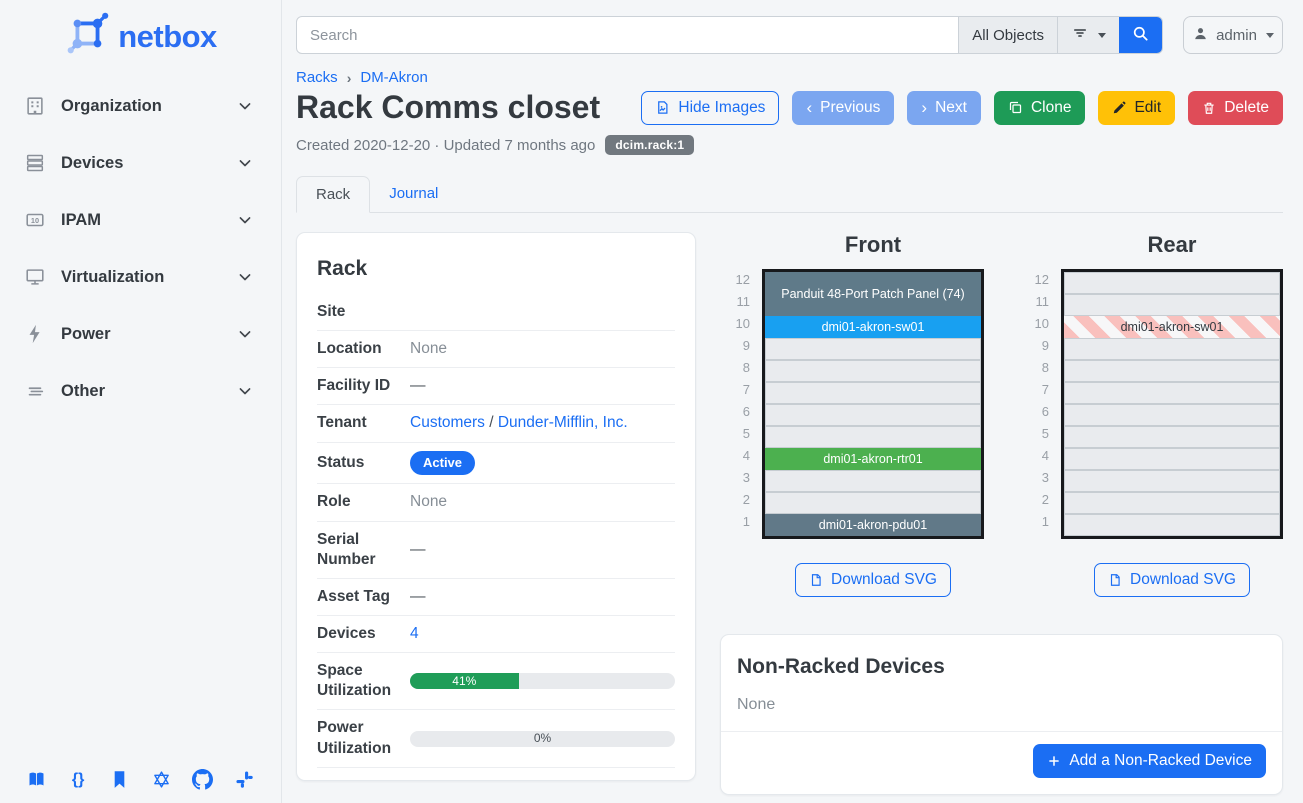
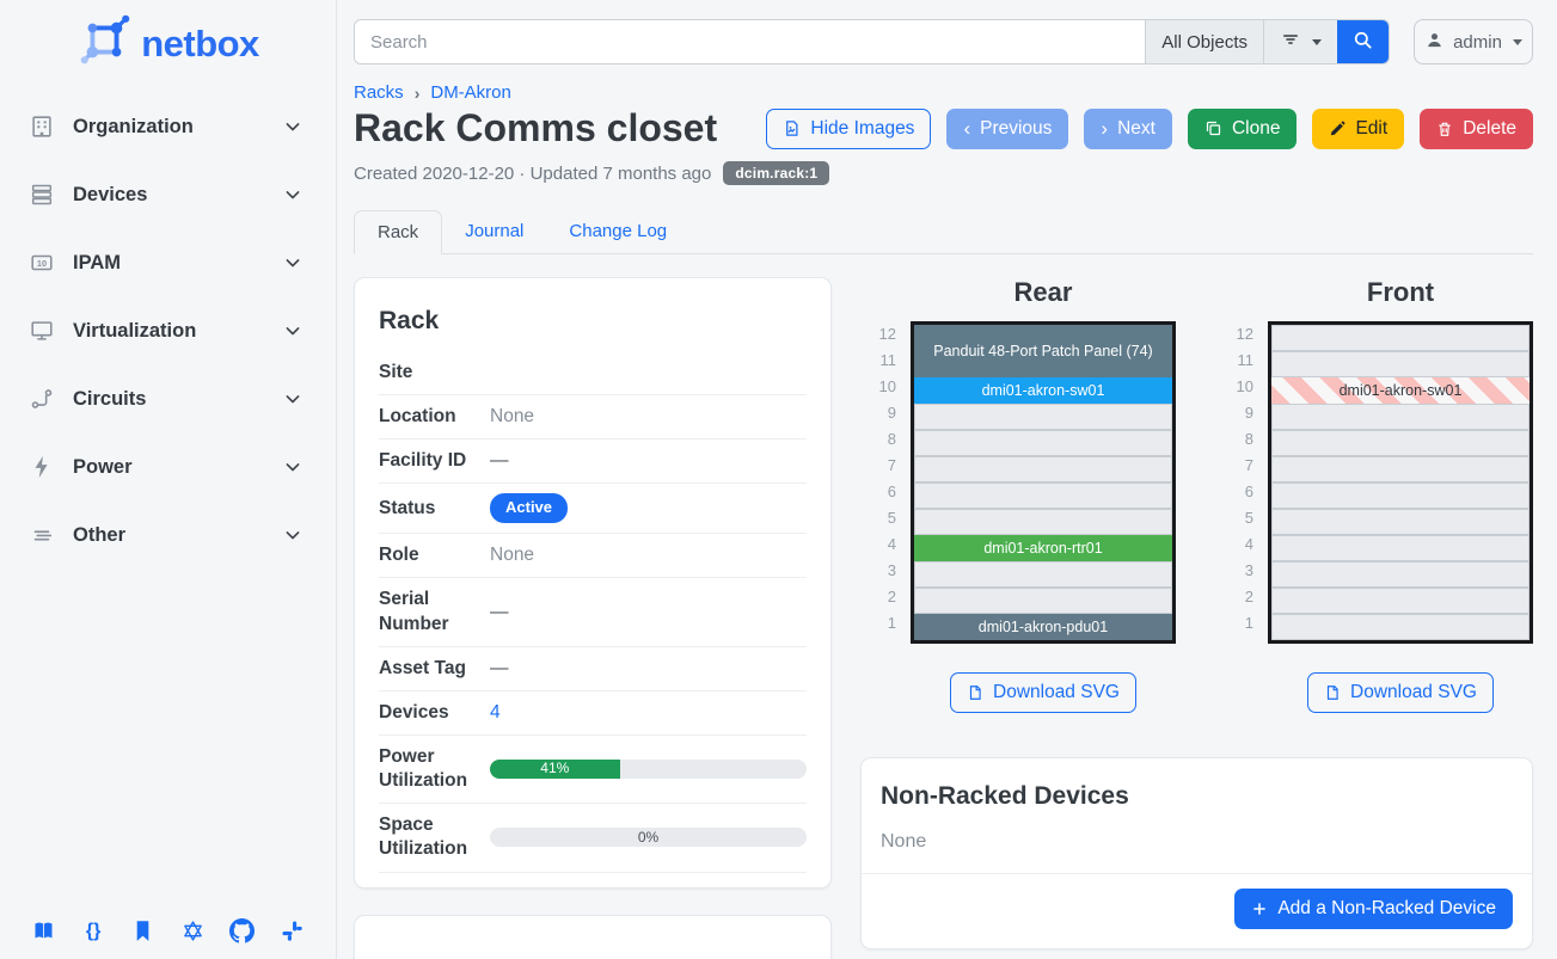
  netbox
  Organization
  Devices
  10
  IPAM
  Virtualization
+ Circuits
  Power
  Other
  {}
  Search
  All Objects
  admin
  Racks
  ›
  DM-Akron
  Rack Comms closet
  Hide Images
  ‹
  Previous
  ›
  Next
  Clone
  Edit
  Delete
  Created 2020-12-20 · Updated 7 months ago
  dcim.rack:1
  Rack
  Journal
+ Change Log
  Rack
  Site
  Location
  None
  Facility ID
  —
- Tenant
- Customers / Dunder-Mifflin, Inc.
  Status
  Active
  Role
  None
  Serial Number
  —
  Asset Tag
  —
  Devices
  4
- Space Utilization
+ Power Utilization
  41%
- Power Utilization
+ Space Utilization
  0%
- Front
+ Rear
  12
  11
  10
  9
  8
  7
  6
  5
  4
  3
  2
  1
  Panduit 48-Port Patch Panel (74)
  dmi01-akron-sw01
  dmi01-akron-rtr01
  dmi01-akron-pdu01
  Download SVG
- Rear
+ Front
  12
  11
  10
  9
  8
  7
  6
  5
  4
  3
  2
  1
  dmi01-akron-sw01
  Download SVG
  Non-Racked Devices
  None
  Add a Non-Racked Device
